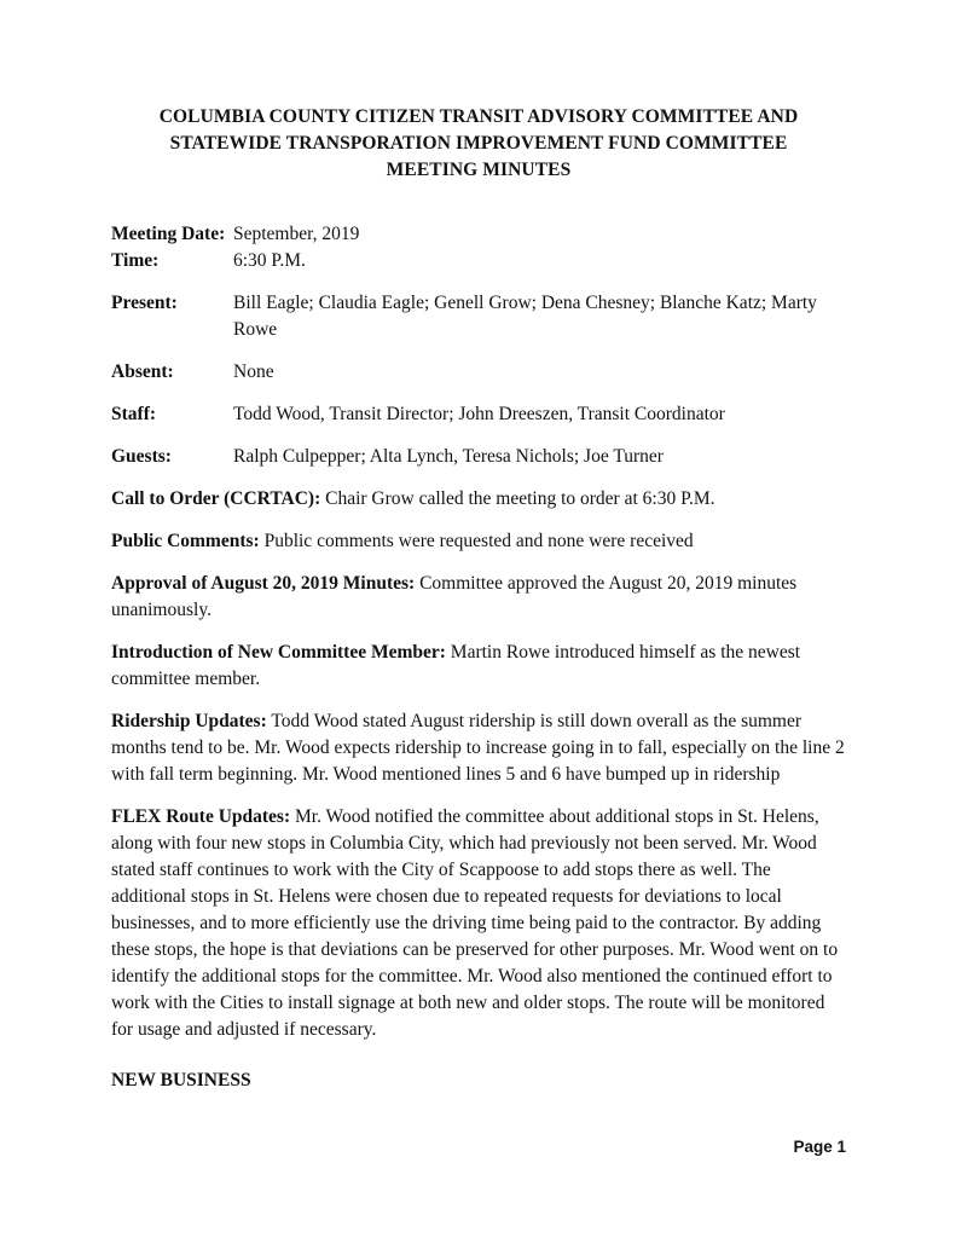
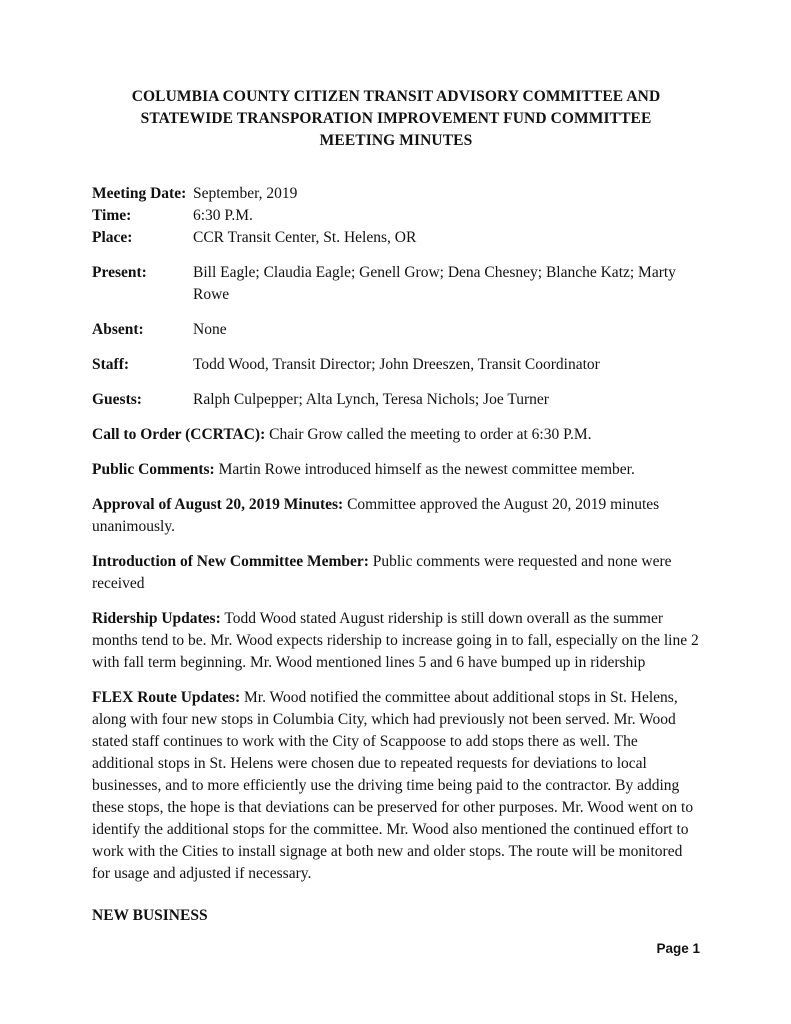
  COLUMBIA COUNTY CITIZEN TRANSIT ADVISORY COMMITTEE AND
  STATEWIDE TRANSPORATION IMPROVEMENT FUND COMMITTEE
  MEETING MINUTES
  Meeting Date:
  September, 2019
  Time:
  6:30 P.M.
+ Place:
+ CCR Transit Center, St. Helens, OR
  Present:
  Bill Eagle; Claudia Eagle; Genell Grow; Dena Chesney; Blanche Katz; Marty Rowe
  Absent:
  None
  Staff:
  Todd Wood, Transit Director; John Dreeszen, Transit Coordinator
  Guests:
  Ralph Culpepper; Alta Lynch, Teresa Nichols; Joe Turner
  Call to Order (CCRTAC): Chair Grow called the meeting to order at 6:30 P.M.
- Public Comments: Public comments were requested and none were received
+ Public Comments: Martin Rowe introduced himself as the newest committee member.
  Approval of August 20, 2019 Minutes: Committee approved the August 20, 2019 minutes unanimously.
- Introduction of New Committee Member: Martin Rowe introduced himself as the newest committee member.
+ Introduction of New Committee Member: Public comments were requested and none were received
  Ridership Updates: Todd Wood stated August ridership is still down overall as the summer months tend to be. Mr. Wood expects ridership to increase going in to fall, especially on the line 2 with fall term beginning. Mr. Wood mentioned lines 5 and 6 have bumped up in ridership
  FLEX Route Updates: Mr. Wood notified the committee about additional stops in St. Helens, along with four new stops in Columbia City, which had previously not been served. Mr. Wood stated staff continues to work with the City of Scappoose to add stops there as well. The additional stops in St. Helens were chosen due to repeated requests for deviations to local businesses, and to more efficiently use the driving time being paid to the contractor. By adding these stops, the hope is that deviations can be preserved for other purposes. Mr. Wood went on to identify the additional stops for the committee. Mr. Wood also mentioned the continued effort to work with the Cities to install signage at both new and older stops. The route will be monitored for usage and adjusted if necessary.
  NEW BUSINESS
  Page 1
